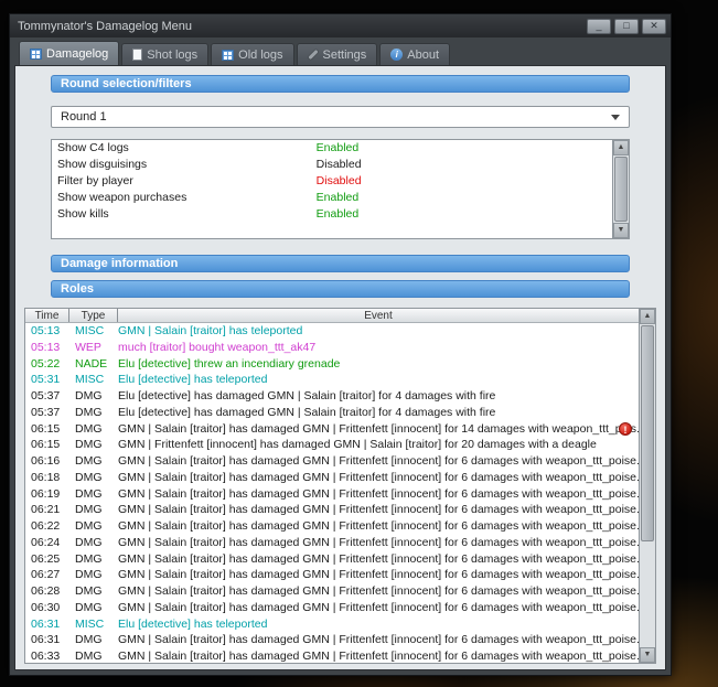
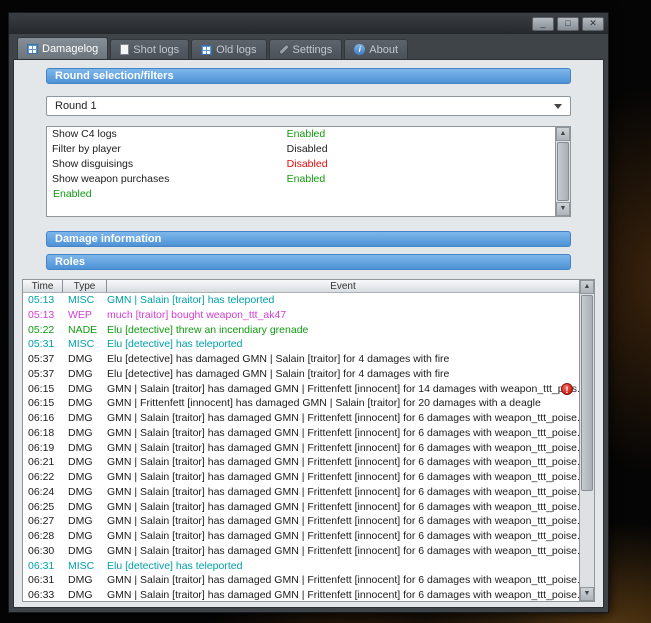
- Tommynator's Damagelog Menu
  _
  □
  ✕
  Damagelog
  Shot logs
  Old logs
  Settings
  i
  About
  Round selection/filters
  Round 1
  Show C4 logs
  Enabled
- Show disguisings
+ Filter by player
  Disabled
- Filter by player
+ Show disguisings
  Disabled
  Show weapon purchases
  Enabled
- Show kills
  Enabled
  Damage information
  Roles
  Time
  Type
  Event
  05:13
  MISC
  GMN | Salain [traitor] has teleported
  05:13
  WEP
  much [traitor] bought weapon_ttt_ak47
  05:22
  NADE
  Elu [detective] threw an incendiary grenade
  05:31
  MISC
  Elu [detective] has teleported
  05:37
  DMG
  Elu [detective] has damaged GMN | Salain [traitor] for 4 damages with fire
  05:37
  DMG
  Elu [detective] has damaged GMN | Salain [traitor] for 4 damages with fire
  06:15
  DMG
  GMN | Salain [traitor] has damaged GMN | Frittenfett [innocent] for 14 damages with weapon_ttt_s.
  !
  06:15
  DMG
  GMN | Frittenfett [innocent] has damaged GMN | Salain [traitor] for 20 damages with a deagle
  06:16
  DMG
  GMN | Salain [traitor] has damaged GMN | Frittenfett [innocent] for 6 damages with weapon_ttt_poise.
  06:18
  DMG
  GMN | Salain [traitor] has damaged GMN | Frittenfett [innocent] for 6 damages with weapon_ttt_poise.
  06:19
  DMG
  GMN | Salain [traitor] has damaged GMN | Frittenfett [innocent] for 6 damages with weapon_ttt_poise.
  06:21
  DMG
  GMN | Salain [traitor] has damaged GMN | Frittenfett [innocent] for 6 damages with weapon_ttt_poise.
  06:22
  DMG
  GMN | Salain [traitor] has damaged GMN | Frittenfett [innocent] for 6 damages with weapon_ttt_poise.
  06:24
  DMG
  GMN | Salain [traitor] has damaged GMN | Frittenfett [innocent] for 6 damages with weapon_ttt_poise.
  06:25
  DMG
  GMN | Salain [traitor] has damaged GMN | Frittenfett [innocent] for 6 damages with weapon_ttt_poise.
  06:27
  DMG
  GMN | Salain [traitor] has damaged GMN | Frittenfett [innocent] for 6 damages with weapon_ttt_poise.
  06:28
  DMG
  GMN | Salain [traitor] has damaged GMN | Frittenfett [innocent] for 6 damages with weapon_ttt_poise.
  06:30
  DMG
  GMN | Salain [traitor] has damaged GMN | Frittenfett [innocent] for 6 damages with weapon_ttt_poise.
  06:31
  MISC
  Elu [detective] has teleported
  06:31
  DMG
  GMN | Salain [traitor] has damaged GMN | Frittenfett [innocent] for 6 damages with weapon_ttt_poise.
  06:33
  DMG
  GMN | Salain [traitor] has damaged GMN | Frittenfett [innocent] for 6 damages with weapon_ttt_poise.
